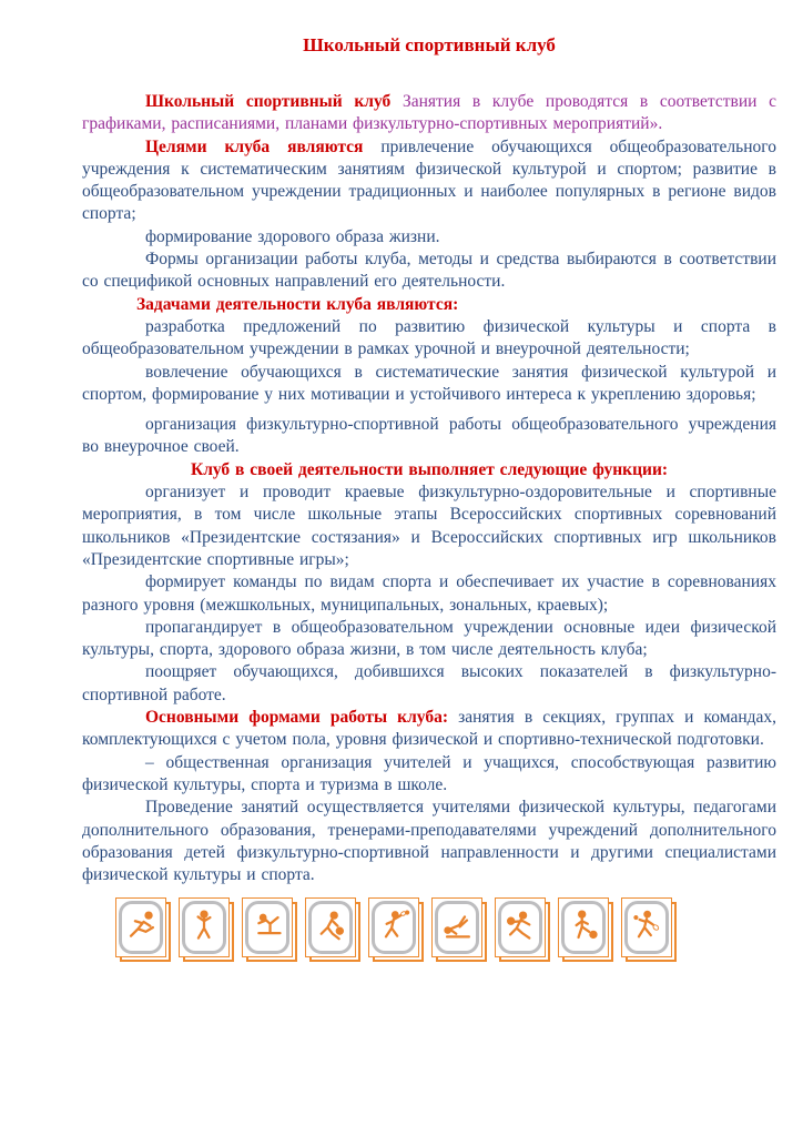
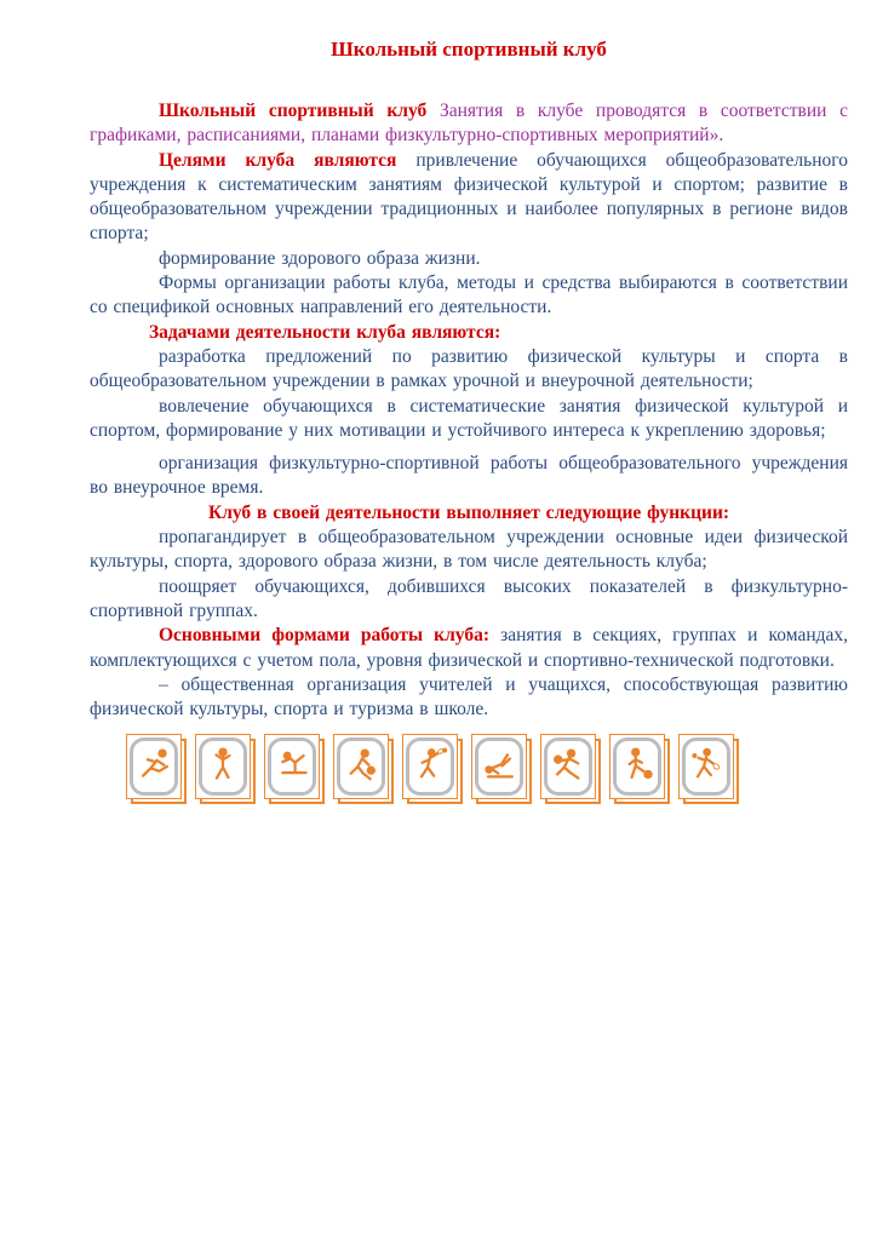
  Школьный спортивный клуб
  Школьный спортивный клуб Занятия в клубе проводятся в соответствии с графиками, расписаниями, планами физкультурно-спортивных мероприятий».
  Целями клуба являются привлечение обучающихся общеобразовательного учреждения к систематическим занятиям физической культурой и спортом; развитие в общеобразовательном учреждении традиционных и наиболее популярных в регионе видов спорта;
  формирование здорового образа жизни.
  Формы организации работы клуба, методы и средства выбираются в соответствии со спецификой основных направлений его деятельности.
  Задачами деятельности клуба являются:
  разработка предложений по развитию физической культуры и спорта в общеобразовательном учреждении в рамках урочной и внеурочной деятельности;
  вовлечение обучающихся в систематические занятия физической культурой и спортом, формирование у них мотивации и устойчивого интереса к укреплению здоровья;
- организация физкультурно-спортивной работы общеобразовательного учреждения во внеурочное своей.
+ организация физкультурно-спортивной работы общеобразовательного учреждения во внеурочное время.
  Клуб в своей деятельности выполняет следующие функции:
- организует и проводит краевые физкультурно-оздоровительные и спортивные мероприятия, в том числе школьные этапы Всероссийских спортивных соревнований школьников «Президентские состязания» и Всероссийских спортивных игр школьников «Президентские спортивные игры»;
- формирует команды по видам спорта и обеспечивает их участие в соревнованиях разного уровня (межшкольных, муниципальных, зональных, краевых);
  пропагандирует в общеобразовательном учреждении основные идеи физической культуры, спорта, здорового образа жизни, в том числе деятельность клуба;
- поощряет обучающихся, добившихся высоких показателей в физкультурно-спортивной работе.
+ поощряет обучающихся, добившихся высоких показателей в физкультурно-спортивной группах.
  Основными формами работы клуба: занятия в секциях, группах и командах, комплектующихся с учетом пола, уровня физической и спортивно-технической подготовки.
  – общественная организация учителей и учащихся, способствующая развитию физической культуры, спорта и туризма в школе.
- Проведение занятий осуществляется учителями физической культуры, педагогами дополнительного образования, тренерами-преподавателями учреждений дополнительного образования детей физкультурно-спортивной направленности и другими специалистами физической культуры и спорта.
